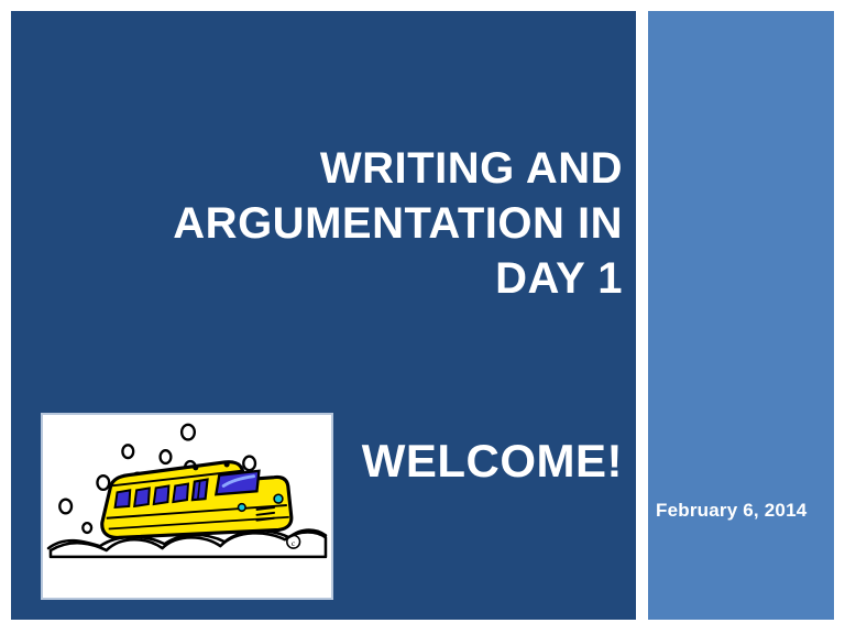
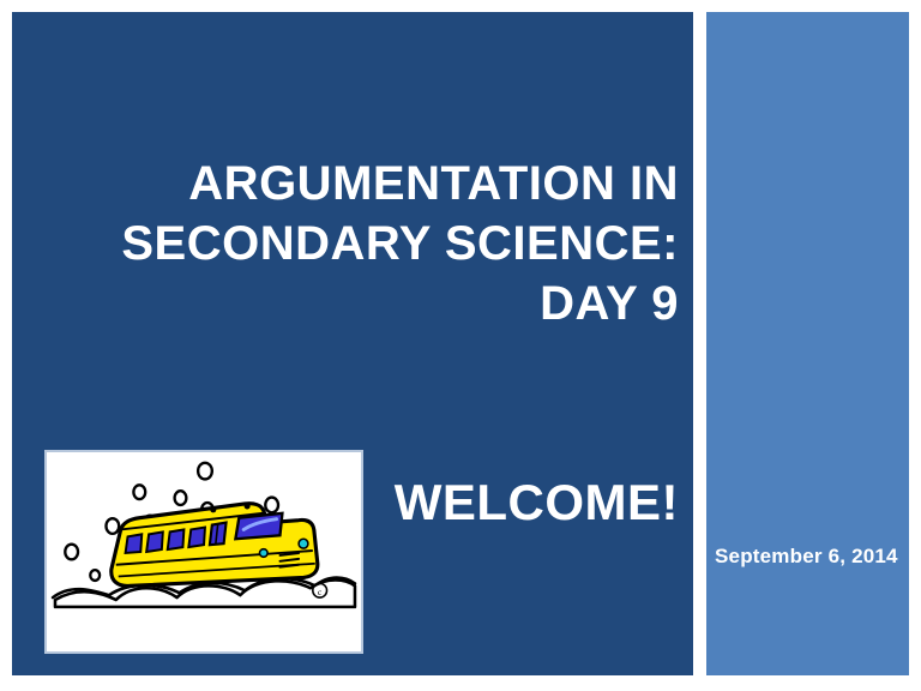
- WRITING AND
  ARGUMENTATION IN
+ SECONDARY SCIENCE:
- DAY 1
+ DAY 9
  WELCOME!
  c
- February 6, 2014
+ September 6, 2014
